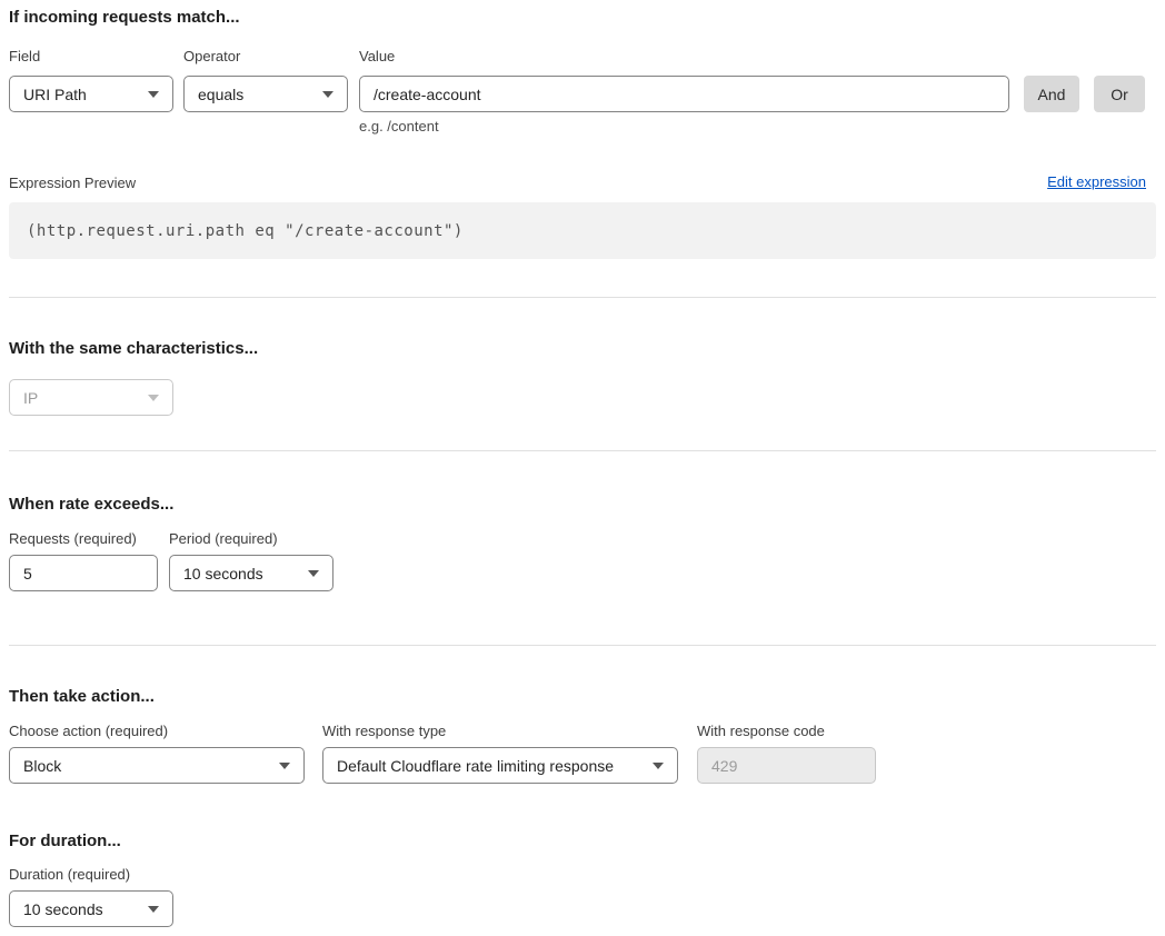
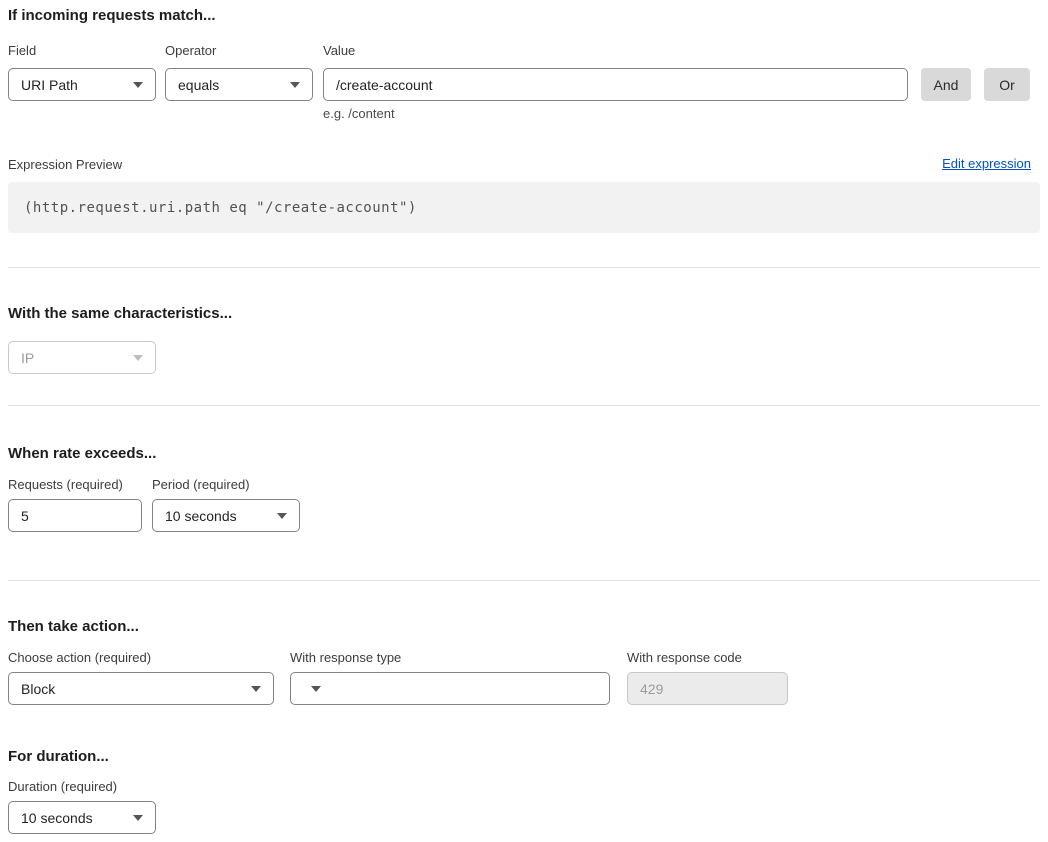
  If incoming requests match...
  Field
  Operator
  Value
  URI Path
  equals
  /create-account
  And
  Or
  e.g. /content
  Expression Preview
  Edit expression
  (http.request.uri.path eq "/create-account")
  With the same characteristics...
  IP
  When rate exceeds...
  Requests (required)
  Period (required)
  5
  10 seconds
  Then take action...
  Choose action (required)
  With response type
  With response code
  Block
- Default Cloudflare rate limiting response
  429
  For duration...
  Duration (required)
  10 seconds
